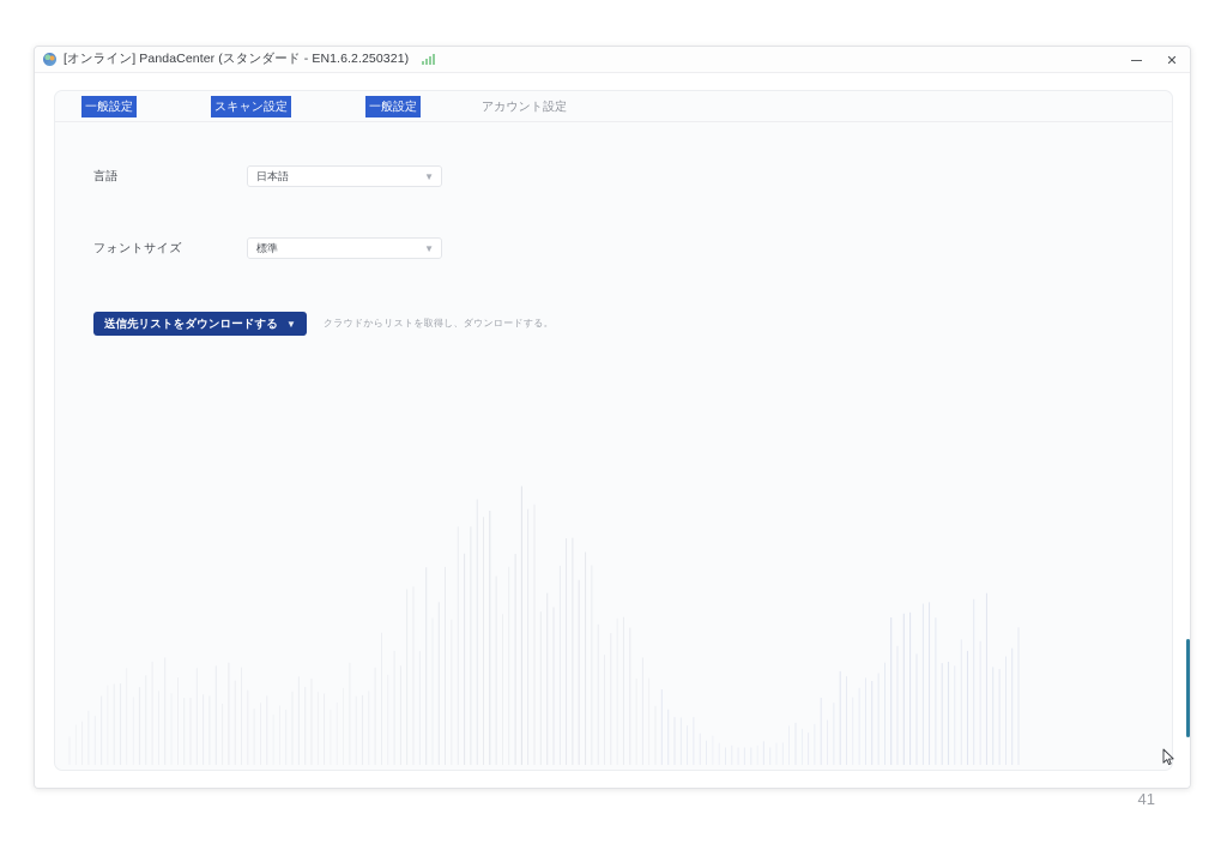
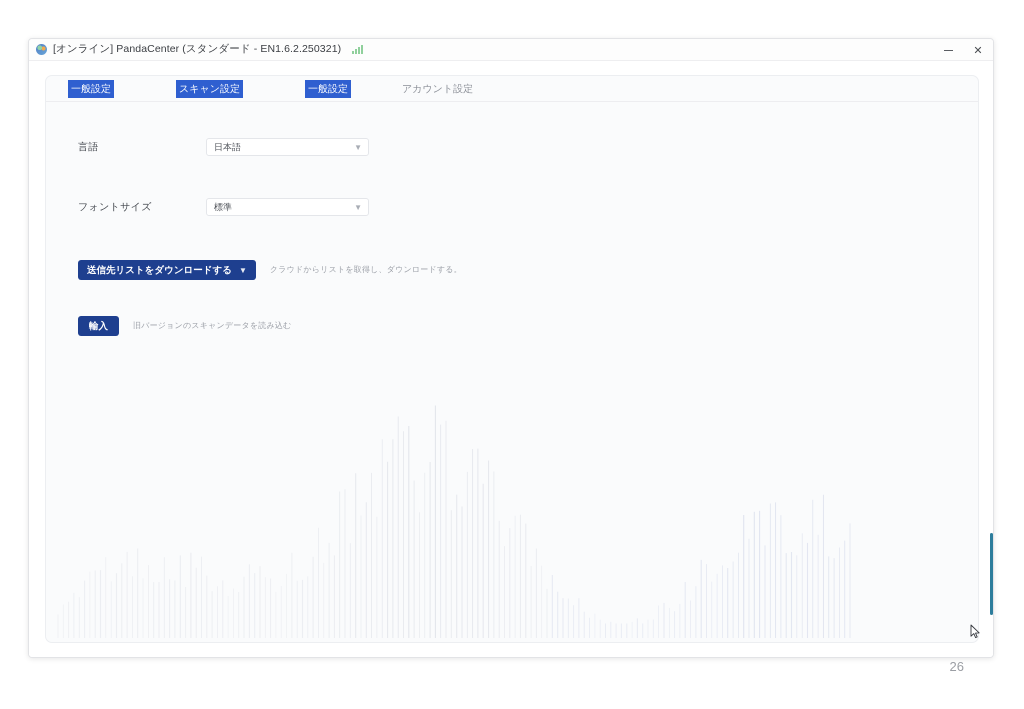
  [オンライン] PandaCenter (スタンダード - EN1.6.2.250321)
  ✕
  一般設定
  スキャン設定
  一般設定
  アカウント設定
  言語
  日本語
  ▼
  フォントサイズ
  標準
  ▼
  送信先リストをダウンロードする
  ▼
  クラウドからリストを取得し、ダウンロードする。
+ 輸入
+ 旧バージョンのスキャンデータを読み込む
- 41
+ 26
